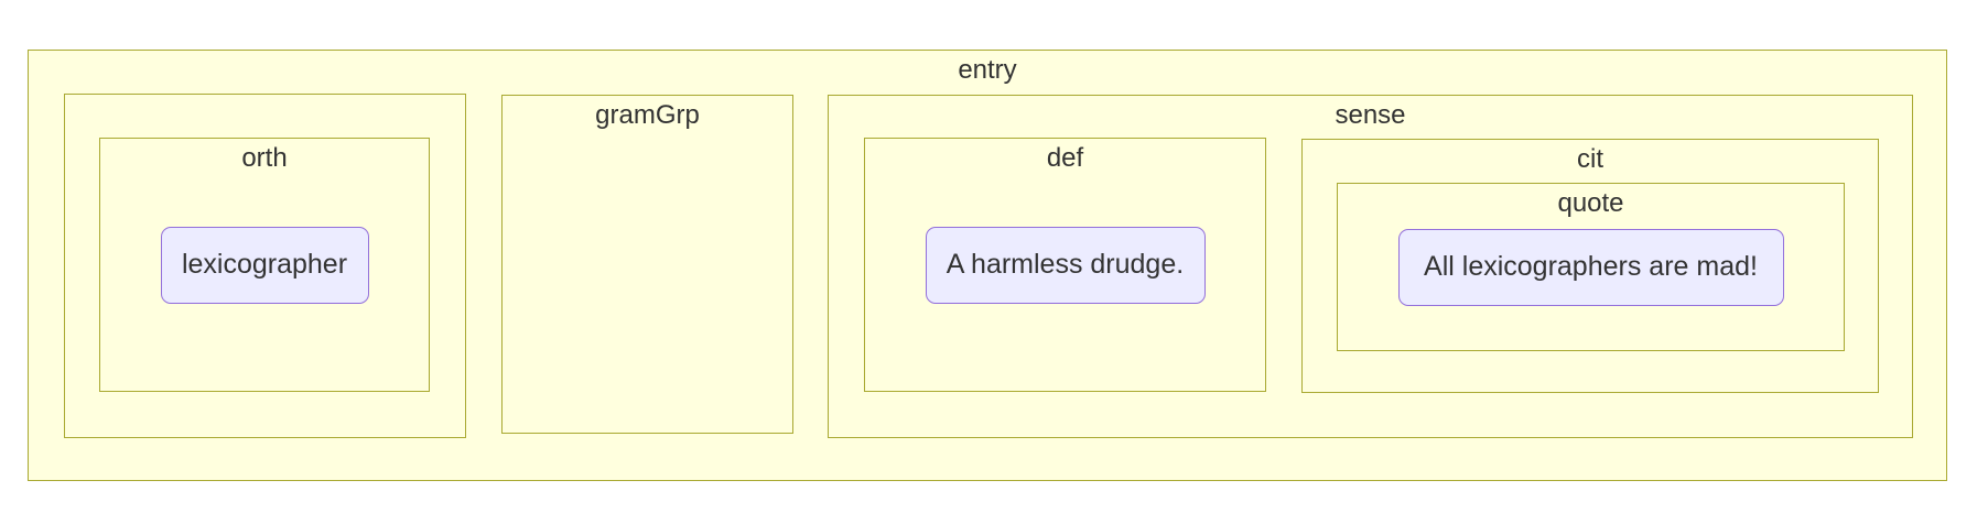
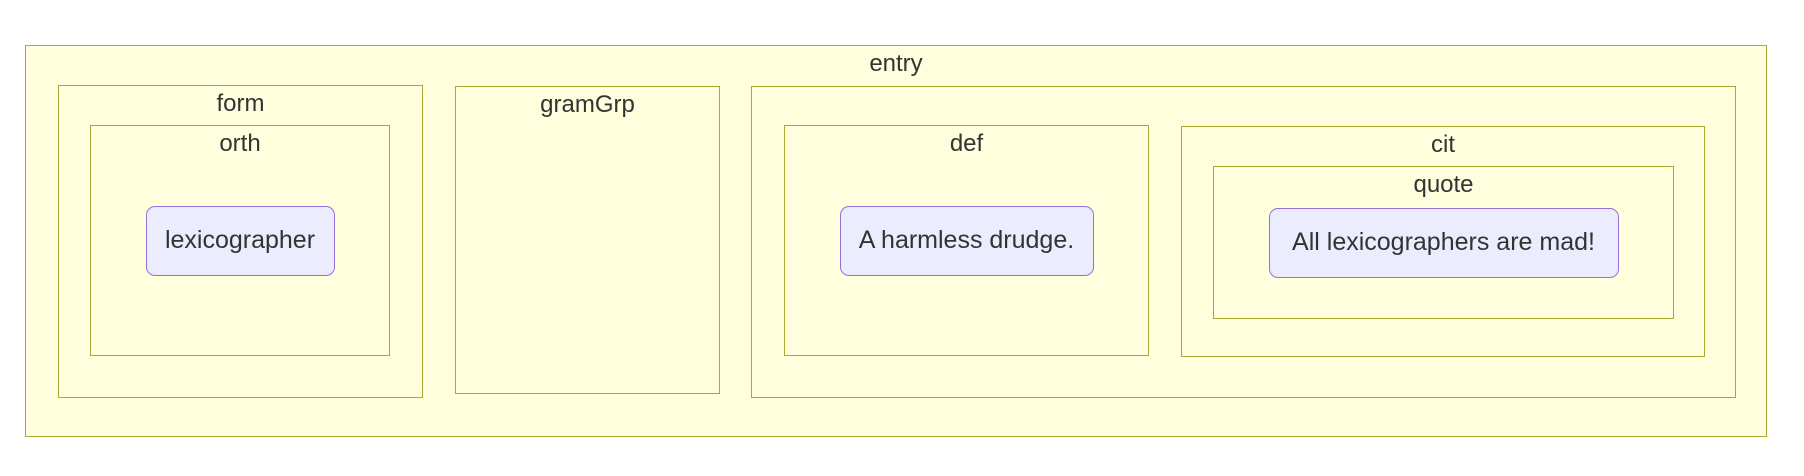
  entry
+ form
  orth
  lexicographer
  gramGrp
- sense
  def
  A harmless drudge.
  cit
  quote
  All lexicographers are mad!
